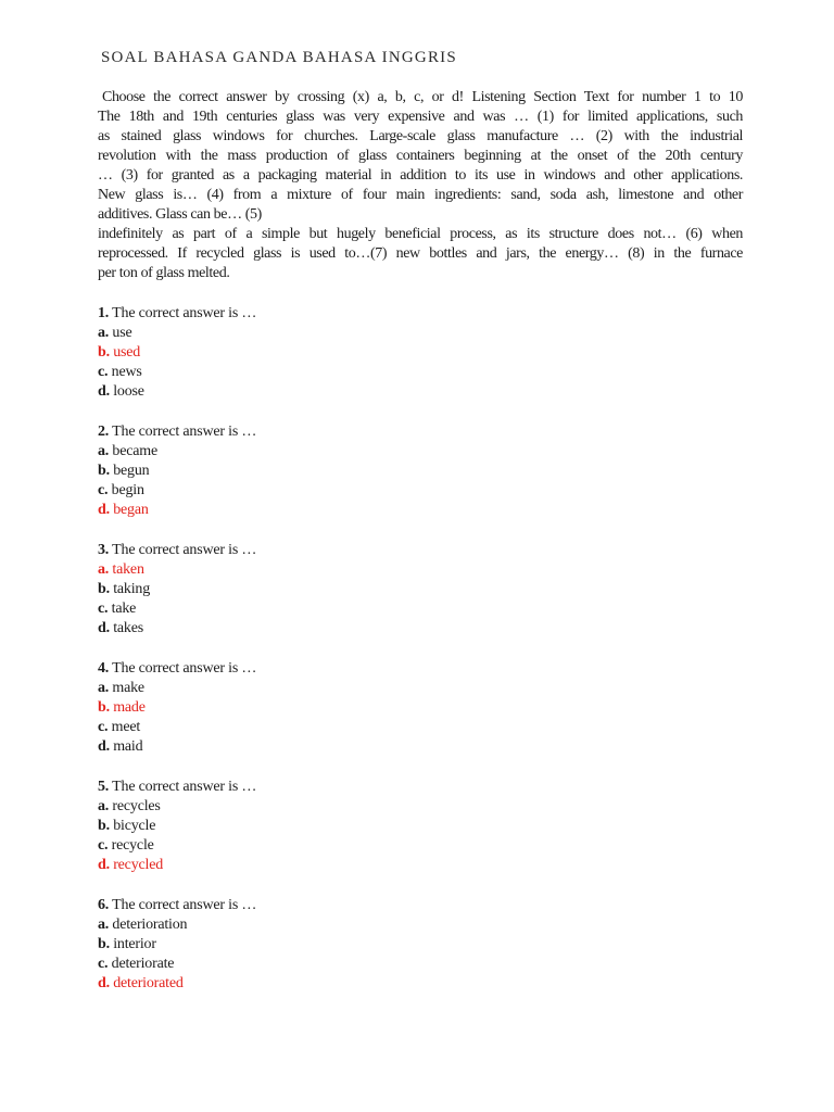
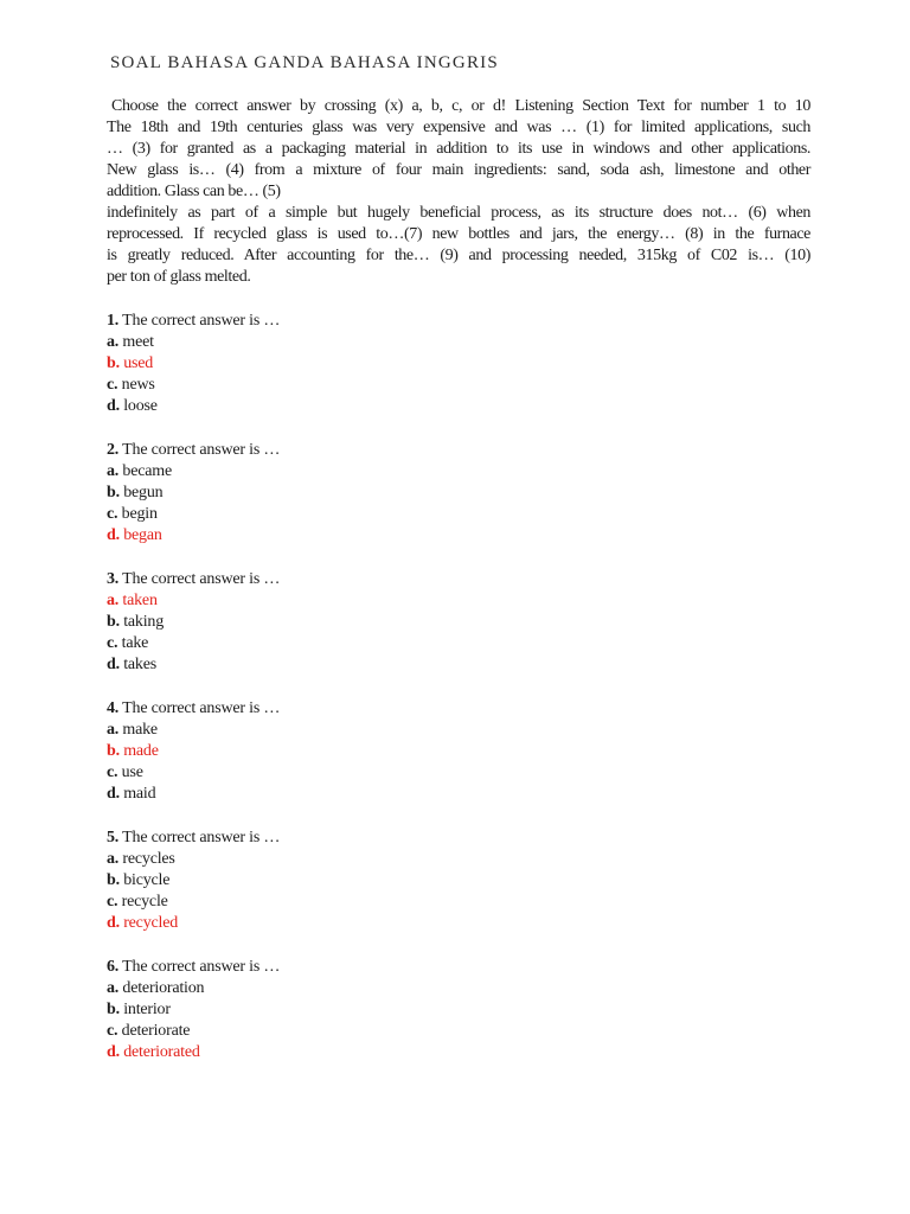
  SOAL BAHASA GANDA BAHASA INGGRIS
  Choose the correct answer by crossing (x) a, b, c, or d! Listening Section Text for number 1 to 10
  The 18th and 19th centuries glass was very expensive and was … (1) for limited applications, such
- as stained glass windows for churches. Large-scale glass manufacture … (2) with the industrial
- revolution with the mass production of glass containers beginning at the onset of the 20th century
  … (3) for granted as a packaging material in addition to its use in windows and other applications.
  New glass is… (4) from a mixture of four main ingredients: sand, soda ash, limestone and other
- additives. Glass can be… (5)
+ addition. Glass can be… (5)
  indefinitely as part of a simple but hugely beneficial process, as its structure does not… (6) when
  reprocessed. If recycled glass is used to…(7) new bottles and jars, the energy… (8) in the furnace
+ is greatly reduced. After accounting for the… (9) and processing needed, 315kg of C02 is… (10)
  per ton of glass melted.
  1. The correct answer is …
- a. use
+ a. meet
  b. used
  c. news
  d. loose
  2. The correct answer is …
  a. became
  b. begun
  c. begin
  d. began
  3. The correct answer is …
  a. taken
  b. taking
  c. take
  d. takes
  4. The correct answer is …
  a. make
  b. made
- c. meet
+ c. use
  d. maid
  5. The correct answer is …
  a. recycles
  b. bicycle
  c. recycle
  d. recycled
  6. The correct answer is …
  a. deterioration
  b. interior
  c. deteriorate
  d. deteriorated
